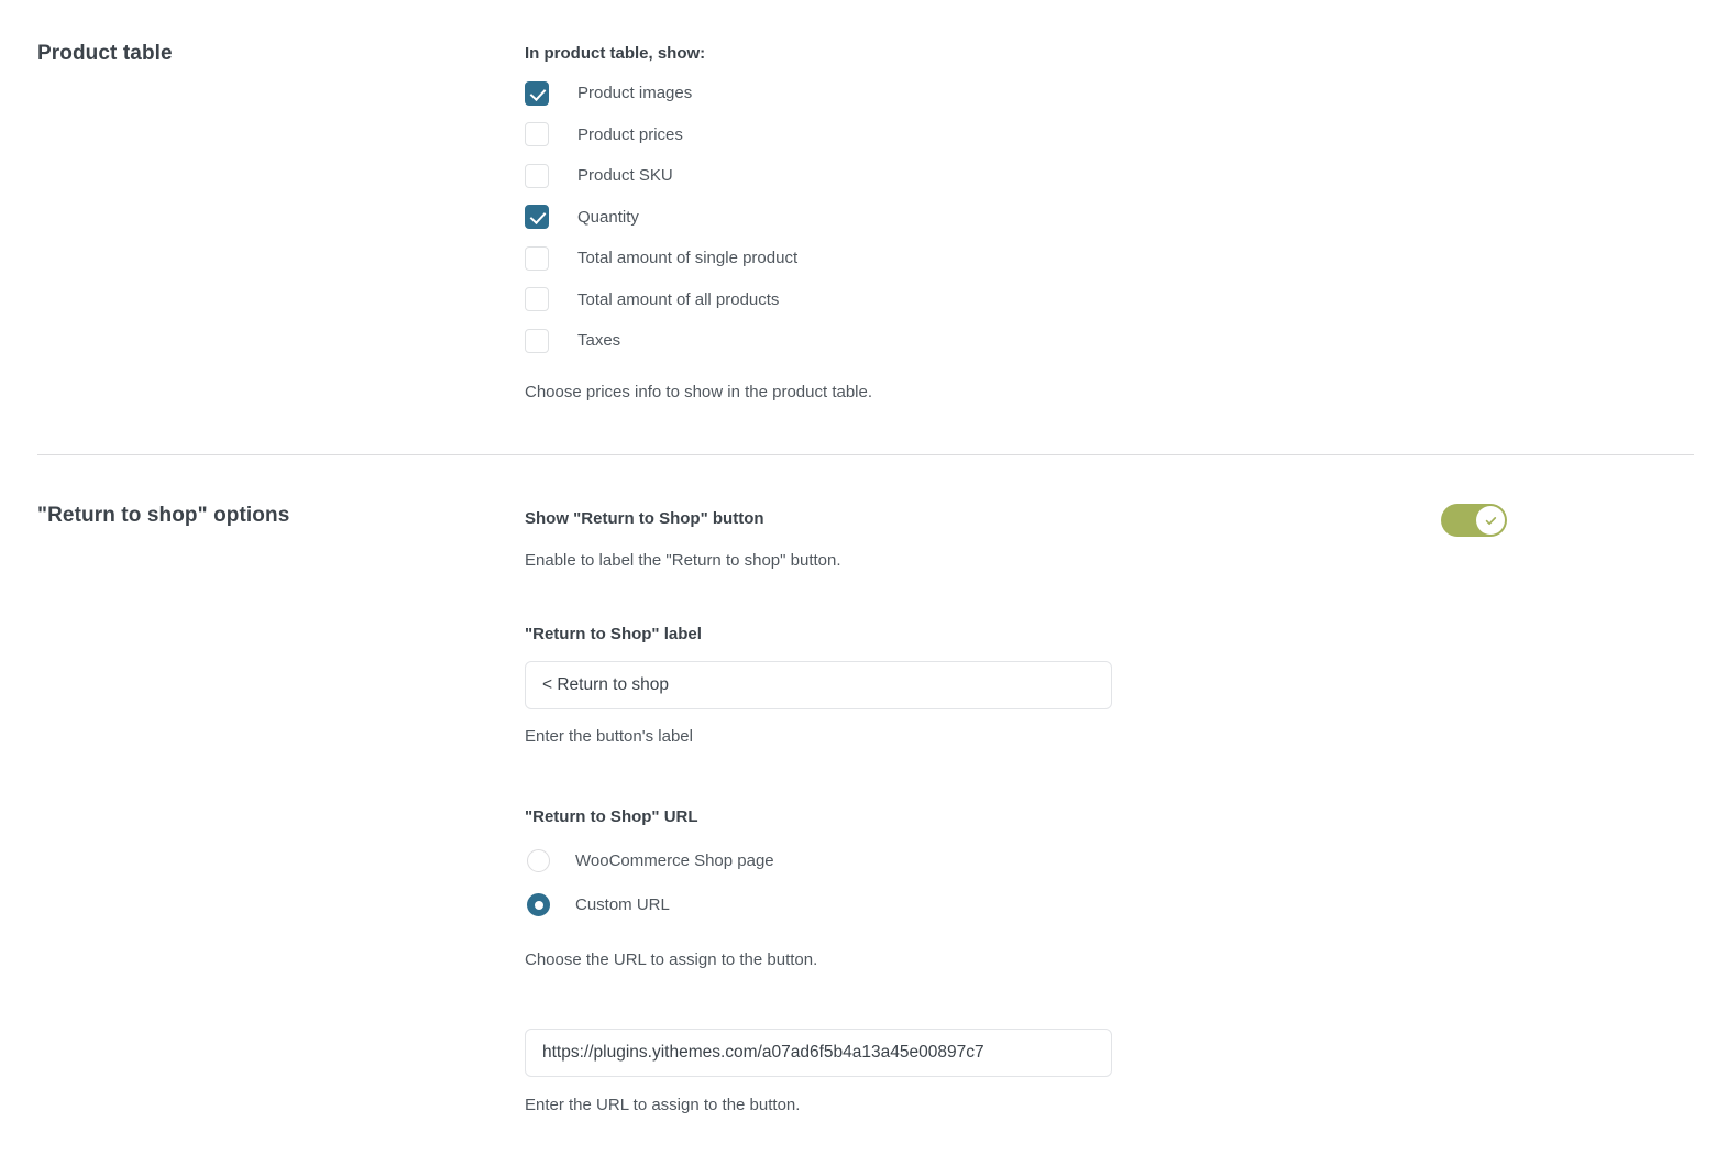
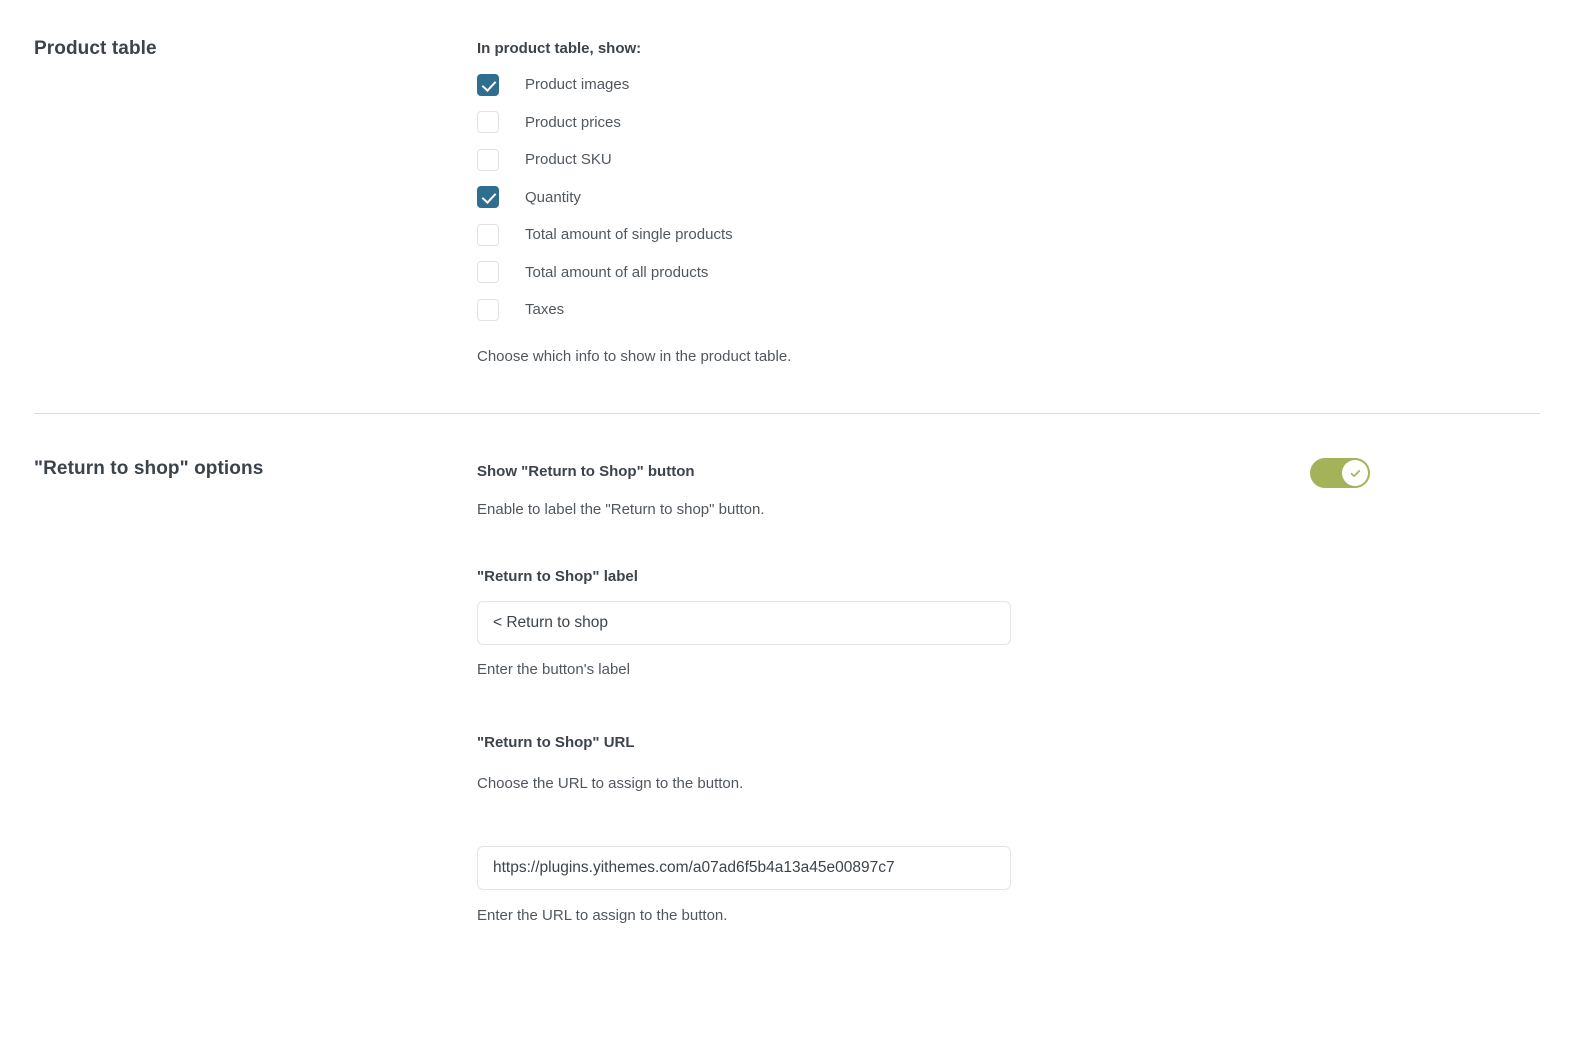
  Product table
  In product table, show:
  Product images
  Product prices
  Product SKU
  Quantity
- Total amount of single product
+ Total amount of single products
  Total amount of all products
  Taxes
- Choose prices info to show in the product table.
+ Choose which info to show in the product table.
  "Return to shop" options
  Show "Return to Shop" button
  Enable to label the "Return to shop" button.
  "Return to Shop" label
  < Return to shop
  Enter the button's label
  "Return to Shop" URL
- WooCommerce Shop page
- Custom URL
  Choose the URL to assign to the button.
  https://plugins.yithemes.com/a07ad6f5b4a13a45e00897c7
  Enter the URL to assign to the button.
